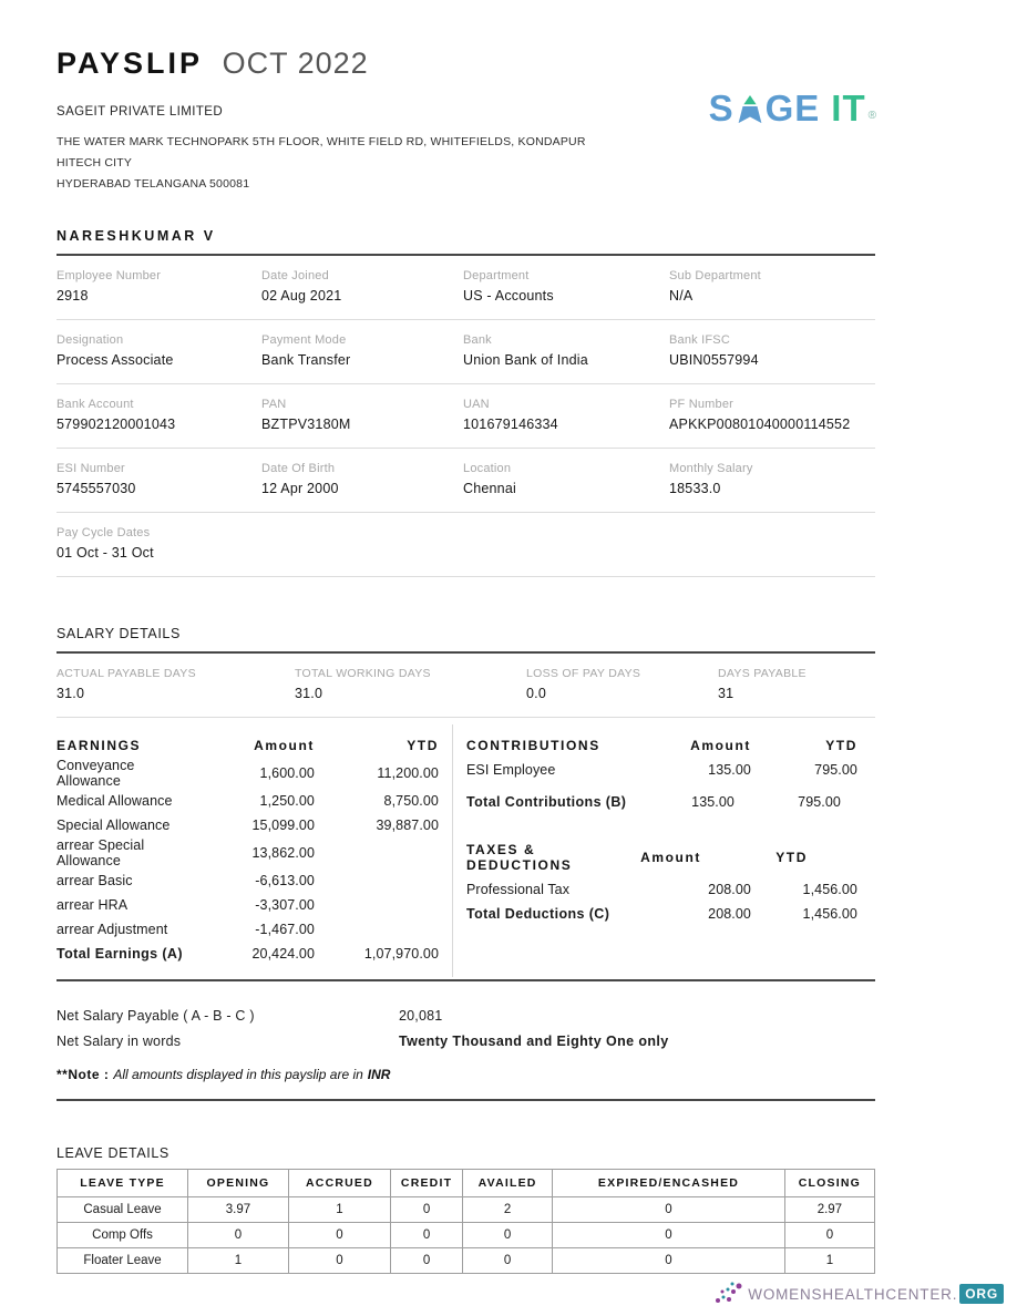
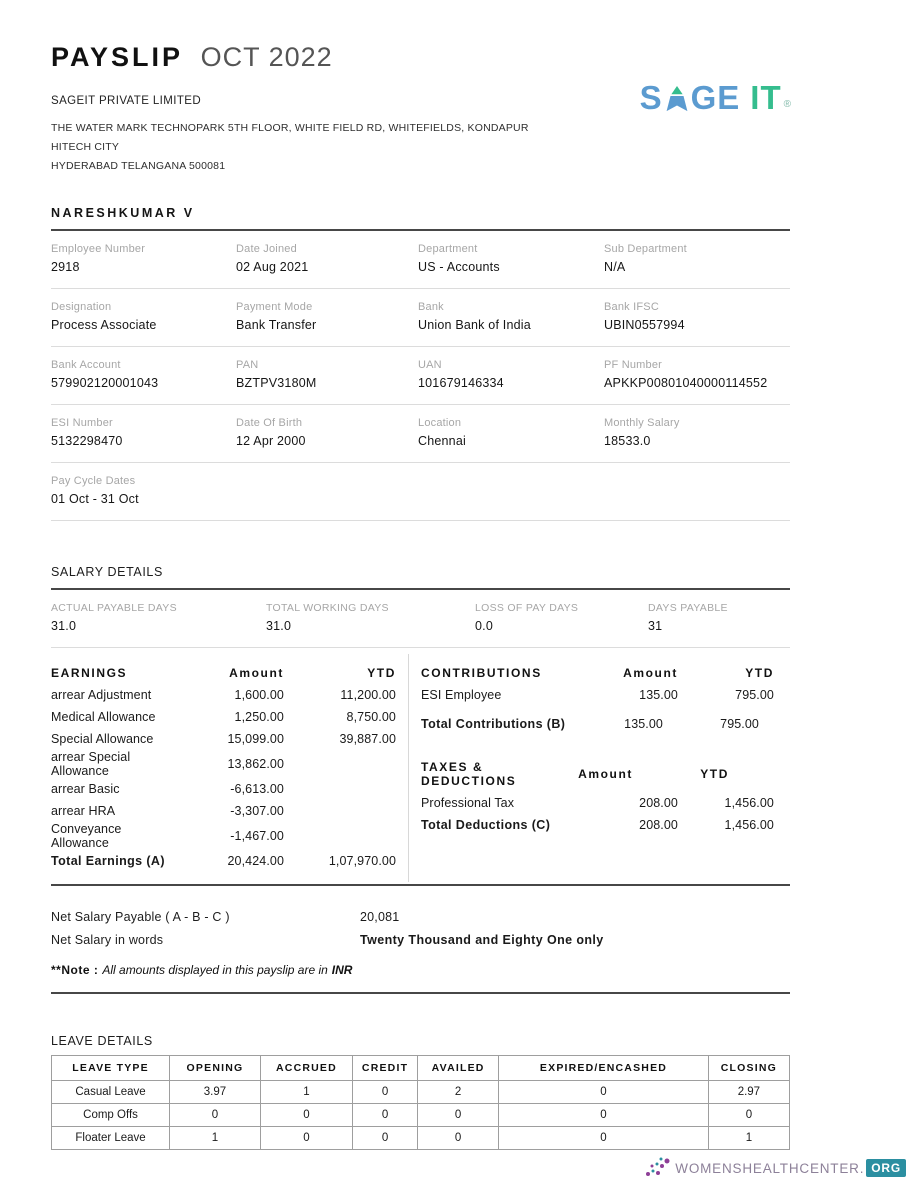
  PAYSLIP OCT 2022
  SAGEIT PRIVATE LIMITED
  THE WATER MARK TECHNOPARK 5TH FLOOR, WHITE FIELD RD, WHITEFIELDS, KONDAPUR
  HITECH CITY
  HYDERABAD TELANGANA 500081
  S
  GE
  IT
  ®
  NARESHKUMAR V
  Employee Number
  2918
  Date Joined
  02 Aug 2021
  Department
  US - Accounts
  Sub Department
  N/A
  Designation
  Process Associate
  Payment Mode
  Bank Transfer
  Bank
  Union Bank of India
  Bank IFSC
  UBIN0557994
  Bank Account
  579902120001043
  PAN
  BZTPV3180M
  UAN
  101679146334
  PF Number
  APKKP00801040000114552
  ESI Number
- 5745557030
+ 5132298470
  Date Of Birth
  12 Apr 2000
  Location
  Chennai
  Monthly Salary
  18533.0
  Pay Cycle Dates
  01 Oct - 31 Oct
  SALARY DETAILS
  ACTUAL PAYABLE DAYS
  31.0
  TOTAL WORKING DAYS
  31.0
  LOSS OF PAY DAYS
  0.0
  DAYS PAYABLE
  31
  EARNINGS
  Amount
  YTD
- Conveyance Allowance
+ arrear Adjustment
  1,600.00
  11,200.00
  Medical Allowance
  1,250.00
  8,750.00
  Special Allowance
  15,099.00
  39,887.00
  arrear Special Allowance
  13,862.00
  arrear Basic
  -6,613.00
  arrear HRA
  -3,307.00
- arrear Adjustment
+ Conveyance Allowance
  -1,467.00
  Total Earnings (A)
  20,424.00
  1,07,970.00
  CONTRIBUTIONS
  Amount
  YTD
  ESI Employee
  135.00
  795.00
  Total Contributions (B)
  135.00
  795.00
  TAXES & DEDUCTIONS
  Amount
  YTD
  Professional Tax
  208.00
  1,456.00
  Total Deductions (C)
  208.00
  1,456.00
  Net Salary Payable ( A - B - C )
  20,081
  Net Salary in words
  Twenty Thousand and Eighty One only
  **Note : All amounts displayed in this payslip are in INR
  LEAVE DETAILS
  LEAVE TYPE	OPENING	ACCRUED	CREDIT	AVAILED	EXPIRED/ENCASHED	CLOSING
  Casual Leave	3.97	1	0	2	0	2.97
  Comp Offs	0	0	0	0	0	0
  Floater Leave	1	0	0	0	0	1
  WOMENSHEALTHCENTER.
  ORG
